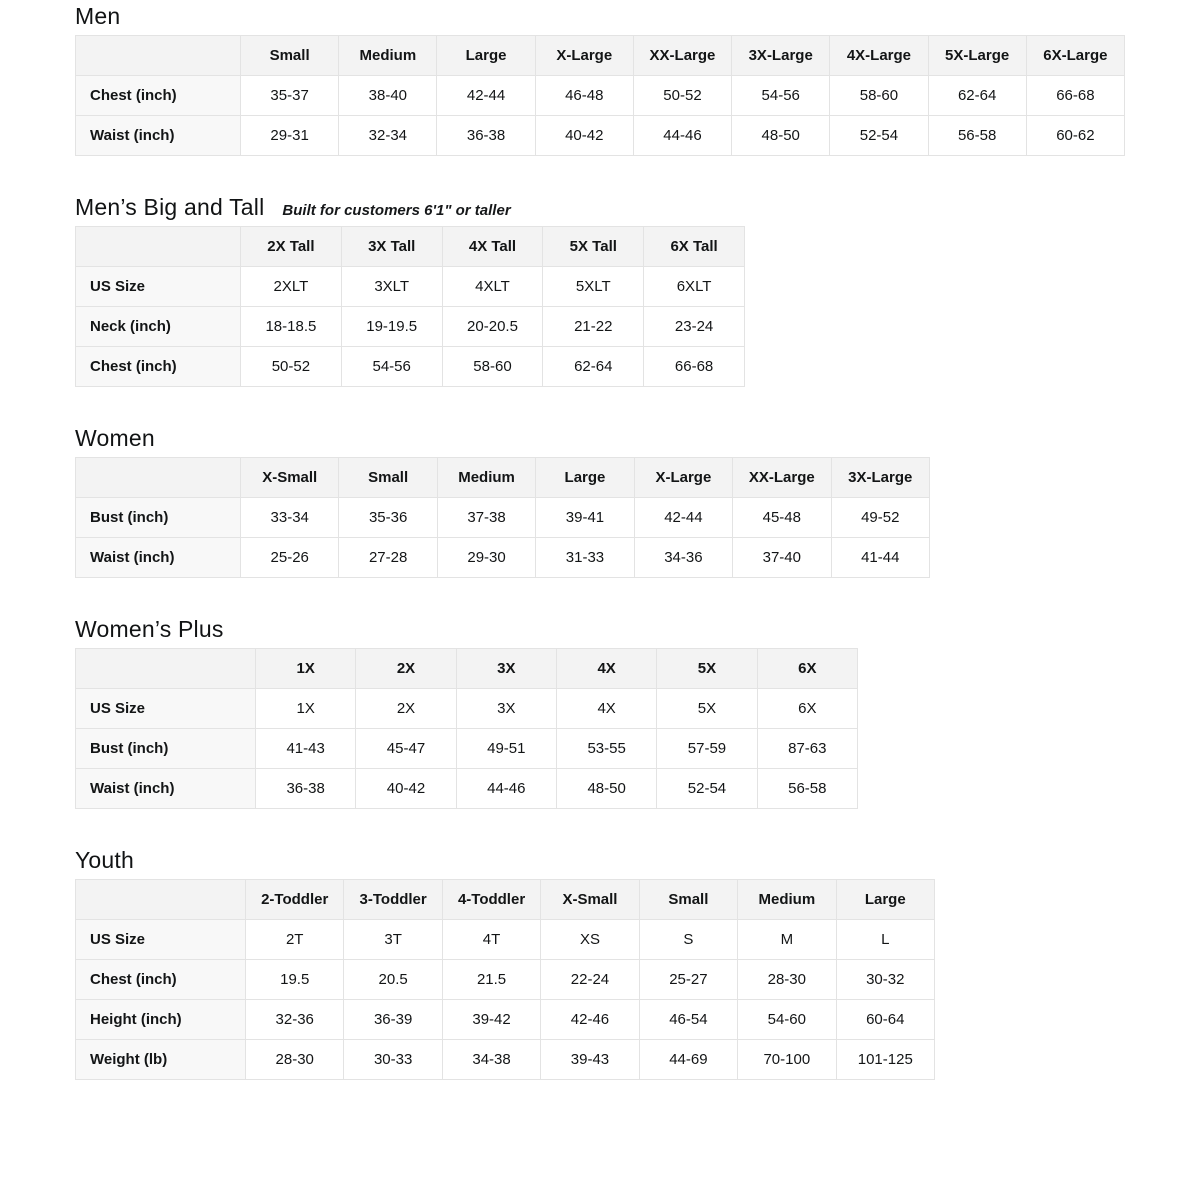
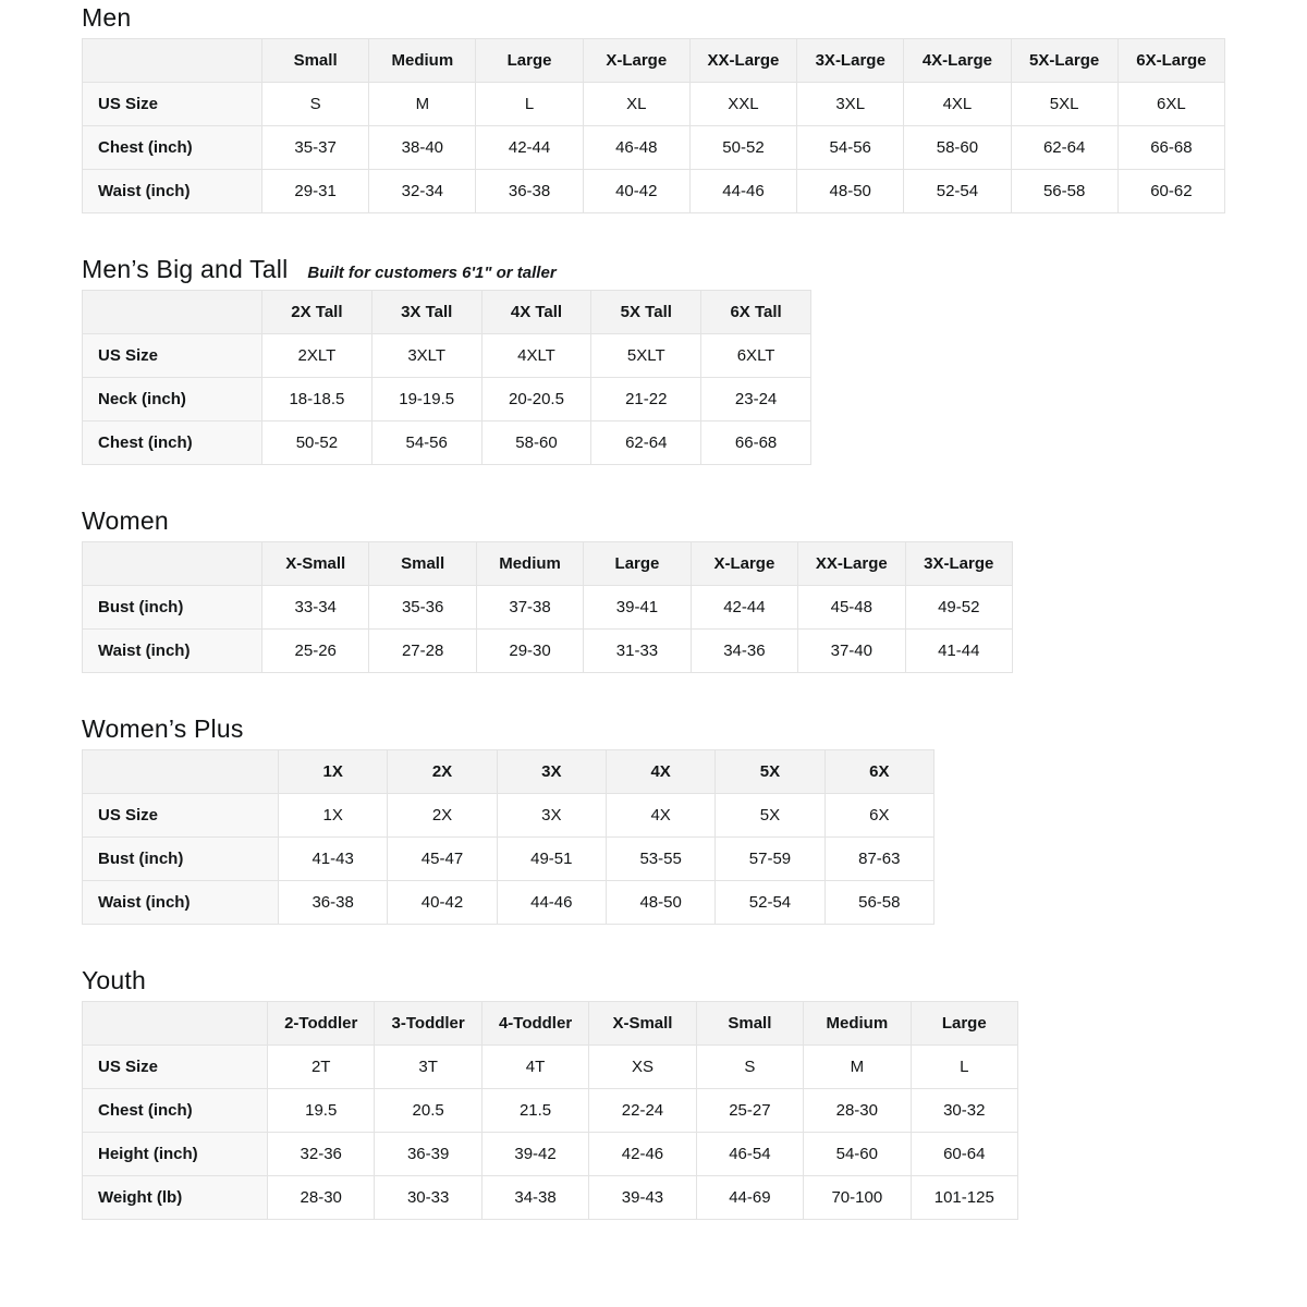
  Men
  	Small	Medium	Large	X-Large	XX-Large	3X-Large	4X-Large	5X-Large	6X-Large
+ US Size	S	M	L	XL	XXL	3XL	4XL	5XL	6XL
  Chest (inch)	35-37	38-40	42-44	46-48	50-52	54-56	58-60	62-64	66-68
  Waist (inch)	29-31	32-34	36-38	40-42	44-46	48-50	52-54	56-58	60-62
  Men’s Big and Tall
  Built for customers 6'1" or taller
  	2X Tall	3X Tall	4X Tall	5X Tall	6X Tall
  US Size	2XLT	3XLT	4XLT	5XLT	6XLT
  Neck (inch)	18-18.5	19-19.5	20-20.5	21-22	23-24
  Chest (inch)	50-52	54-56	58-60	62-64	66-68
  Women
  	X-Small	Small	Medium	Large	X-Large	XX-Large	3X-Large
  Bust (inch)	33-34	35-36	37-38	39-41	42-44	45-48	49-52
  Waist (inch)	25-26	27-28	29-30	31-33	34-36	37-40	41-44
  Women’s Plus
  	1X	2X	3X	4X	5X	6X
  US Size	1X	2X	3X	4X	5X	6X
  Bust (inch)	41-43	45-47	49-51	53-55	57-59	87-63
  Waist (inch)	36-38	40-42	44-46	48-50	52-54	56-58
  Youth
  	2-Toddler	3-Toddler	4-Toddler	X-Small	Small	Medium	Large
  US Size	2T	3T	4T	XS	S	M	L
  Chest (inch)	19.5	20.5	21.5	22-24	25-27	28-30	30-32
  Height (inch)	32-36	36-39	39-42	42-46	46-54	54-60	60-64
  Weight (lb)	28-30	30-33	34-38	39-43	44-69	70-100	101-125
